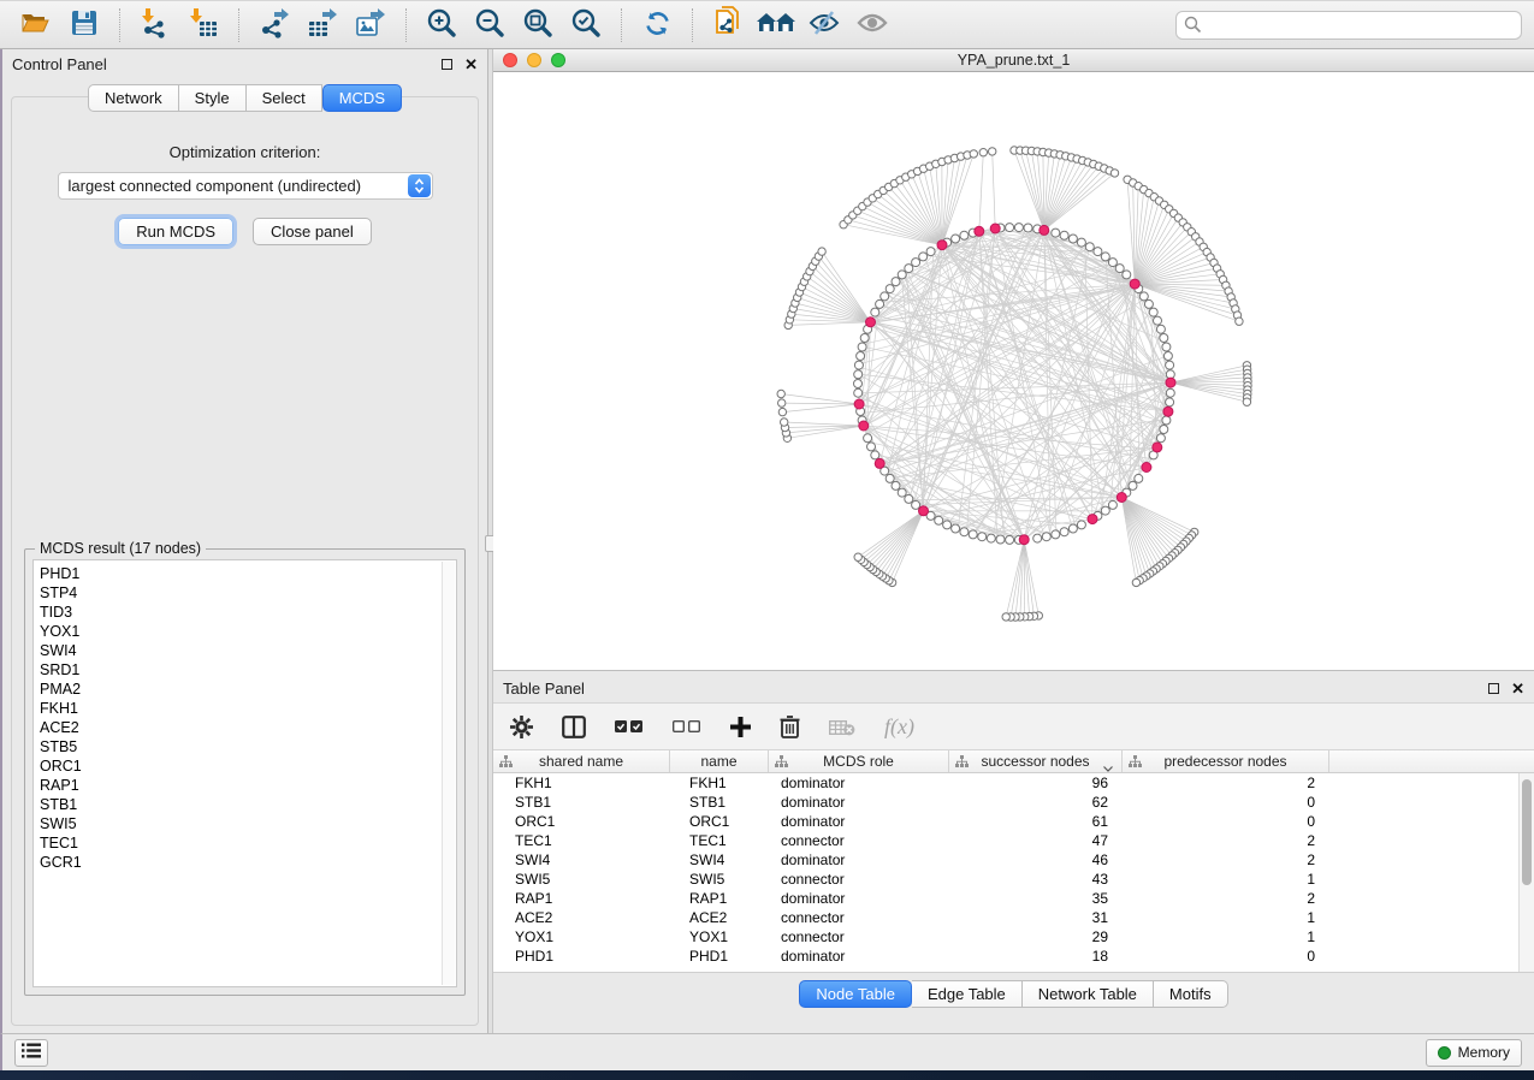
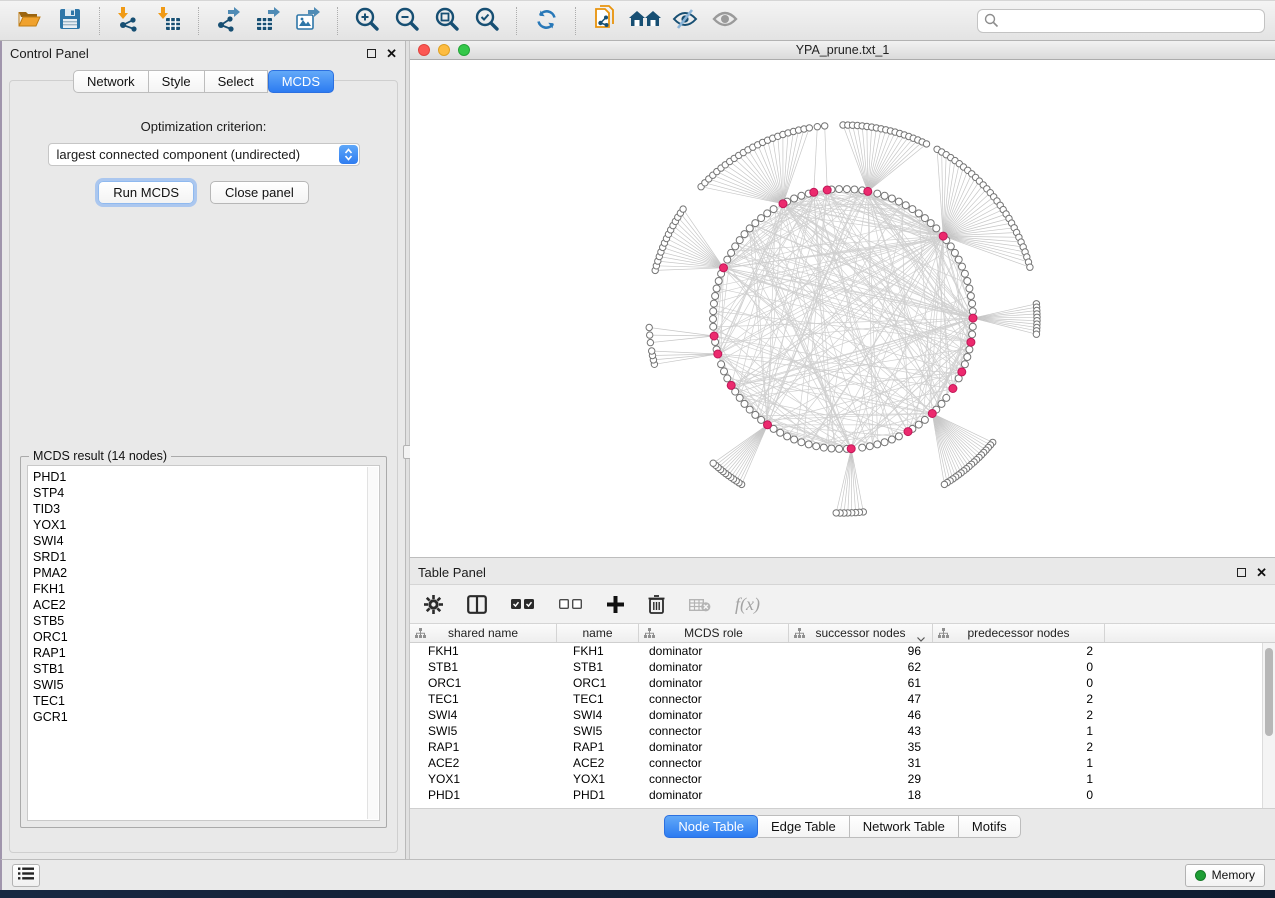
  Control Panel
  ✕
  Network
  Style
  Select
  MCDS
  Optimization criterion:
  largest connected component (undirected)
  Run MCDS
  Close panel
- MCDS result (17 nodes)
+ MCDS result (14 nodes)
  PHD1
  STP4
  TID3
  YOX1
  SWI4
  SRD1
  PMA2
  FKH1
  ACE2
  STB5
  ORC1
  RAP1
  STB1
  SWI5
  TEC1
  GCR1
  YPA_prune.txt_1
  Table Panel
  ✕
  f(x)
  shared name
  name
  MCDS role
  successor nodes
  predecessor nodes
  FKH1
  FKH1
  dominator
  96
  2
  STB1
  STB1
  dominator
  62
  0
  ORC1
  ORC1
  dominator
  61
  0
  TEC1
  TEC1
  connector
  47
  2
  SWI4
  SWI4
  dominator
  46
  2
  SWI5
  SWI5
  connector
  43
  1
  RAP1
  RAP1
  dominator
  35
  2
  ACE2
  ACE2
  connector
  31
  1
  YOX1
  YOX1
  connector
  29
  1
  PHD1
  PHD1
  dominator
  18
  0
  Node Table
  Edge Table
  Network Table
  Motifs
  Memory
